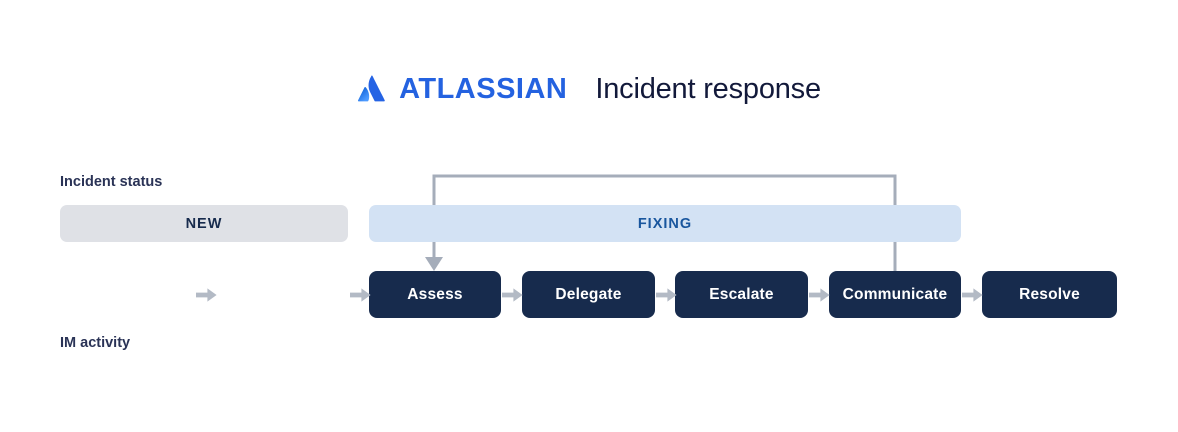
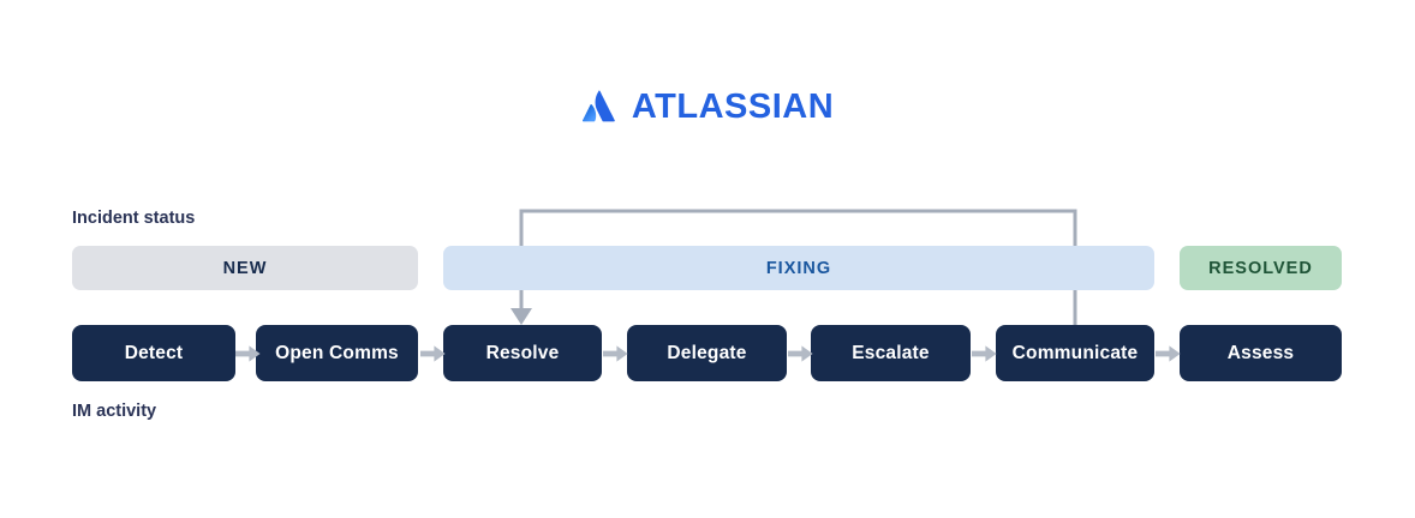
  ATLASSIAN
- Incident response
  Incident status
  IM activity
  NEW
  FIXING
+ RESOLVED
+ Detect
+ Open Comms
- Assess
+ Resolve
  Delegate
  Escalate
  Communicate
- Resolve
+ Assess
